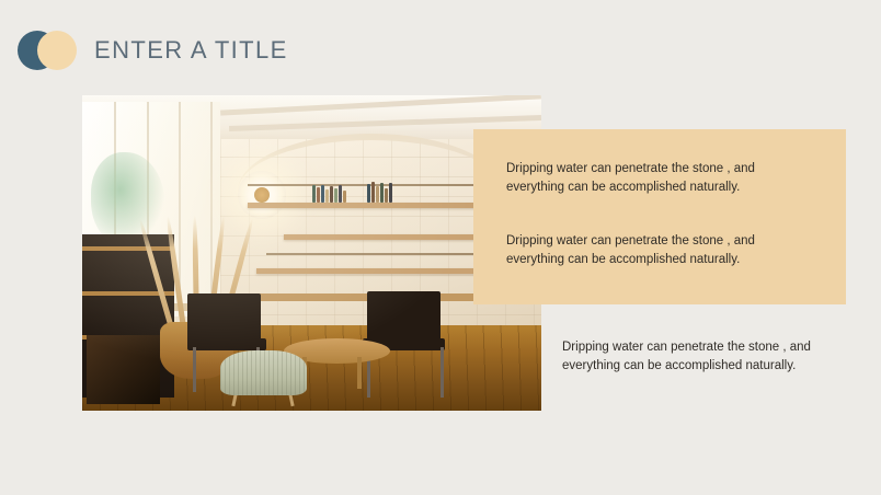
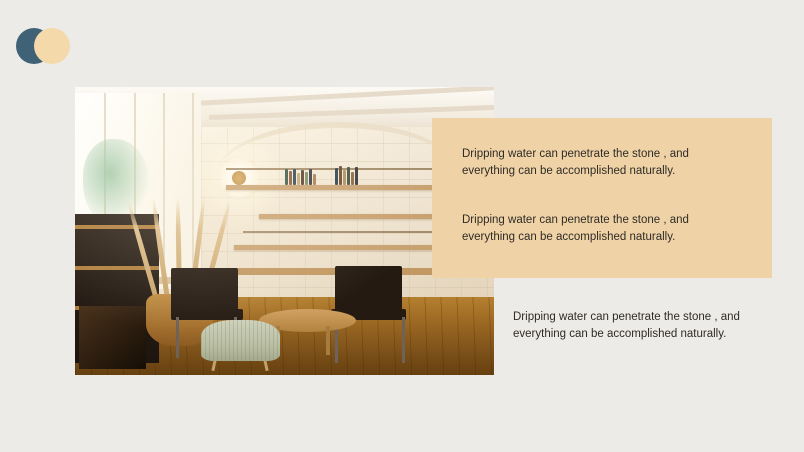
- ENTER A TITLE
  Dripping water can penetrate the stone , and everything can be accomplished naturally.
  Dripping water can penetrate the stone , and everything can be accomplished naturally.
  Dripping water can penetrate the stone , and everything can be accomplished naturally.
